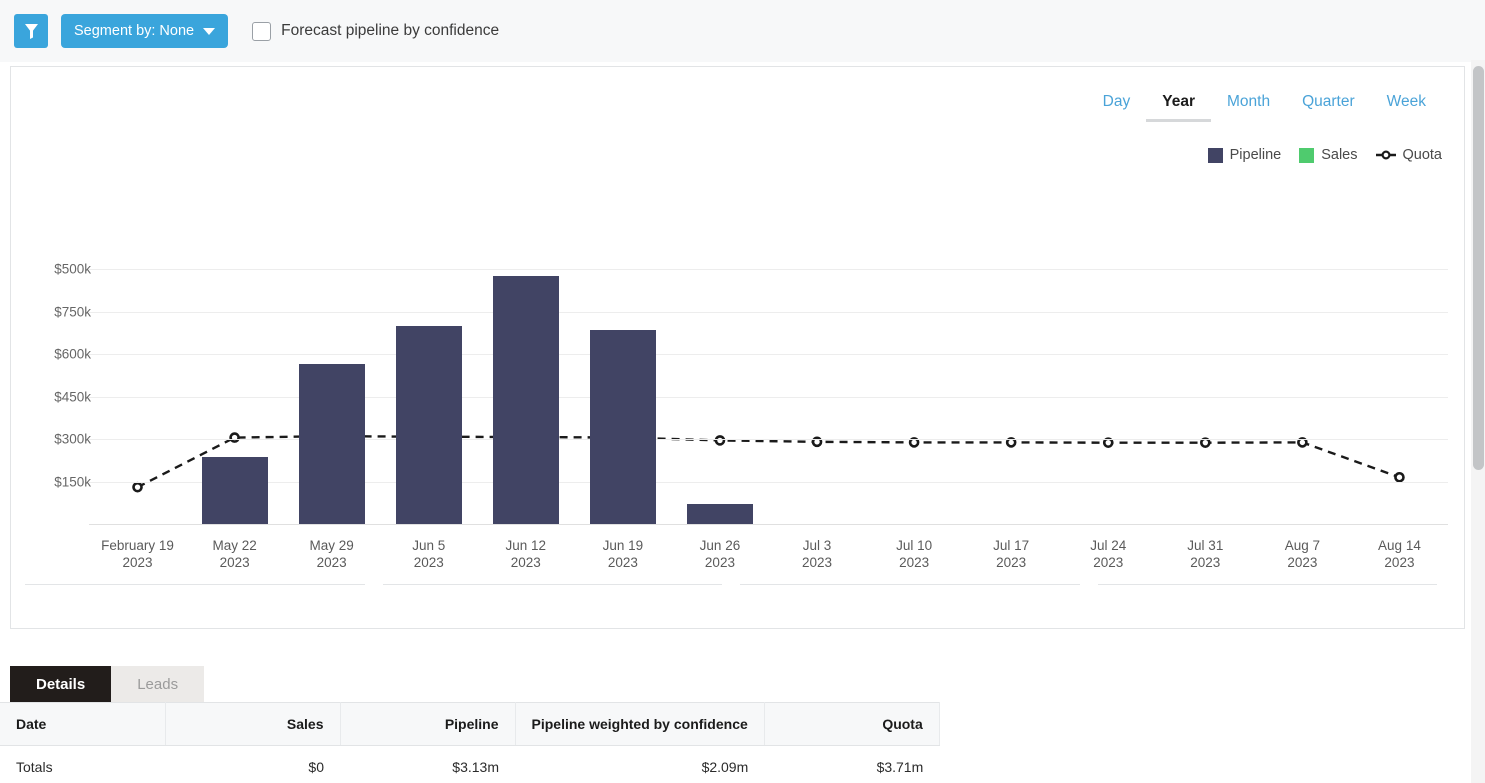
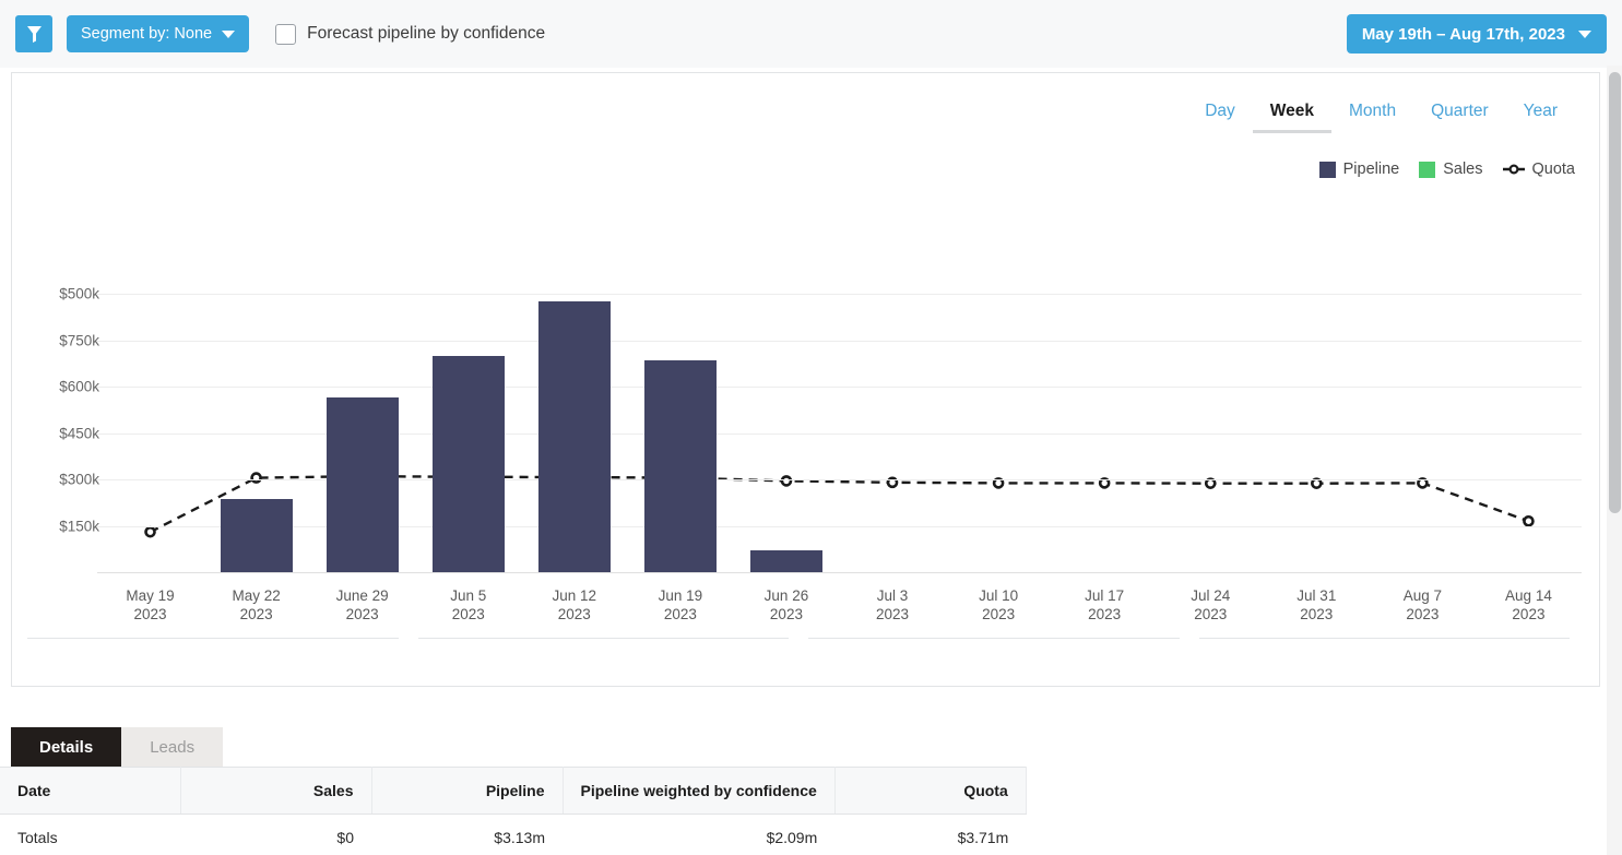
  Segment by: None
  Forecast pipeline by confidence
+ May 19th – Aug 17th, 2023
  Day
- Year
+ Week
  Month
  Quarter
- Week
+ Year
  Pipeline
  Sales
  Quota
  $150k
  $300k
  $450k
  $600k
  $750k
  $500k
- February 19
+ May 19
  2023
  May 22
  2023
- May 29
+ June 29
  2023
  Jun 5
  2023
  Jun 12
  2023
  Jun 19
  2023
  Jun 26
  2023
  Jul 3
  2023
  Jul 10
  2023
  Jul 17
  2023
  Jul 24
  2023
  Jul 31
  2023
  Aug 7
  2023
  Aug 14
  2023
  Details
  Leads
  Date	Sales	Pipeline	Pipeline weighted by confidence	Quota
  Totals	$0	$3.13m	$2.09m	$3.71m
